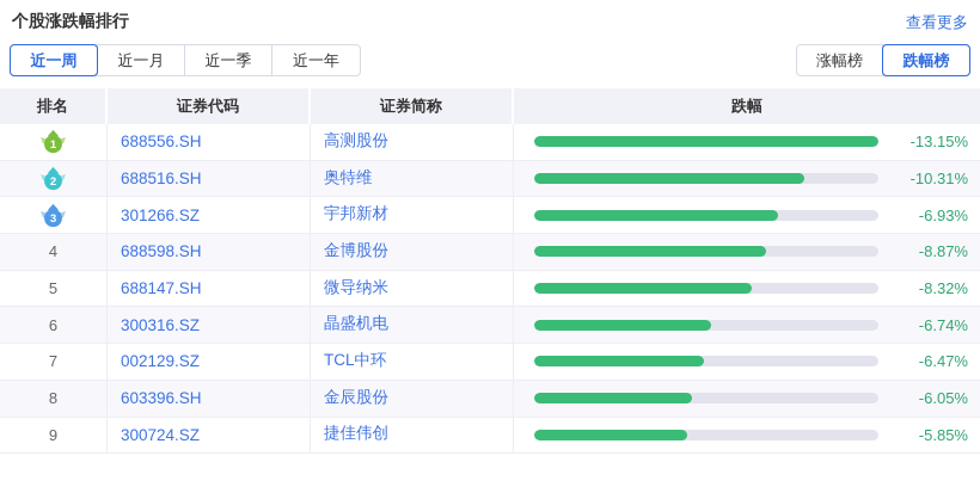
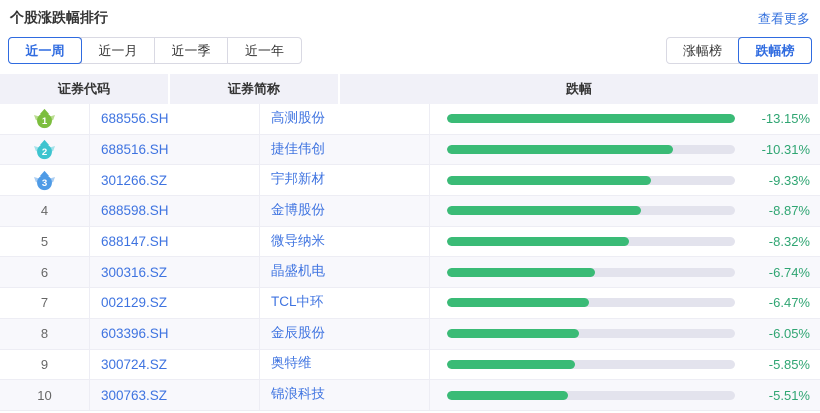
  个股涨跌幅排行
  查看更多
  近一周
  近一月
  近一季
  近一年
  涨幅榜
  跌幅榜
- 排名
  证券代码
  证券简称
  跌幅
  1
  688556.SH
  高测股份
  -13.15%
  2
  688516.SH
- 奥特维
+ 捷佳伟创
  -10.31%
  3
  301266.SZ
  宇邦新材
- -6.93%
+ -9.33%
  4
  688598.SH
  金博股份
  -8.87%
  5
  688147.SH
  微导纳米
  -8.32%
  6
  300316.SZ
  晶盛机电
  -6.74%
  7
  002129.SZ
  TCL中环
  -6.47%
  8
  603396.SH
  金辰股份
  -6.05%
  9
  300724.SZ
- 捷佳伟创
+ 奥特维
  -5.85%
+ 10
+ 300763.SZ
+ 锦浪科技
+ -5.51%
